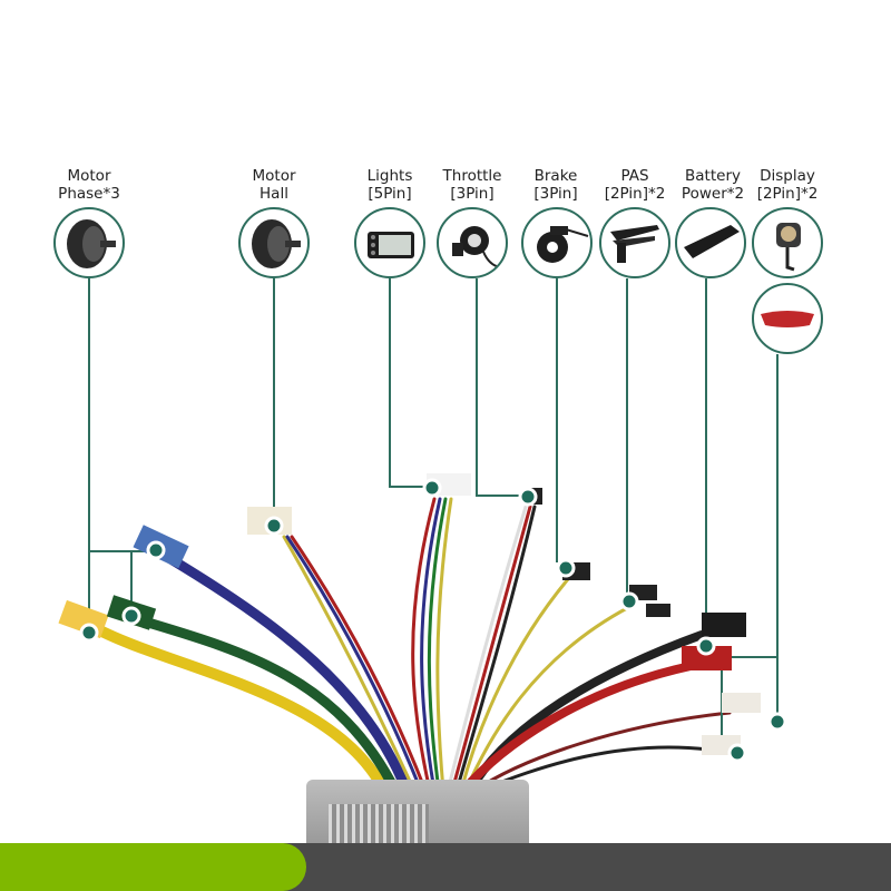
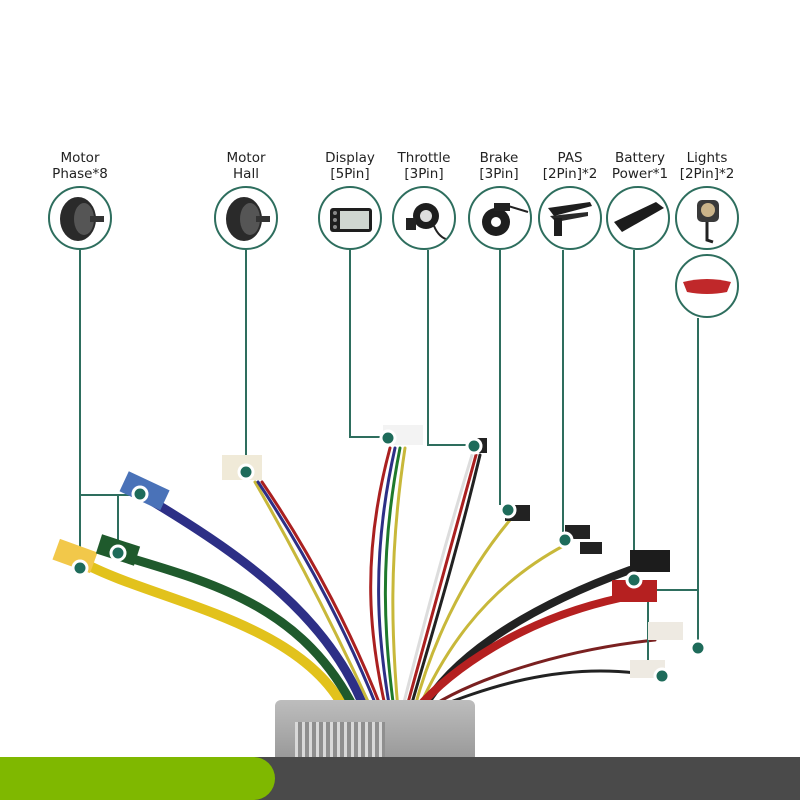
  Motor
- Phase*3
+ Phase*8
  Motor
  Hall
- Lights
+ Display
  [5Pin]
  Throttle
  [3Pin]
  Brake
  [3Pin]
  PAS
  [2Pin]*2
  Battery
- Power*2
+ Power*1
- Display
+ Lights
  [2Pin]*2
